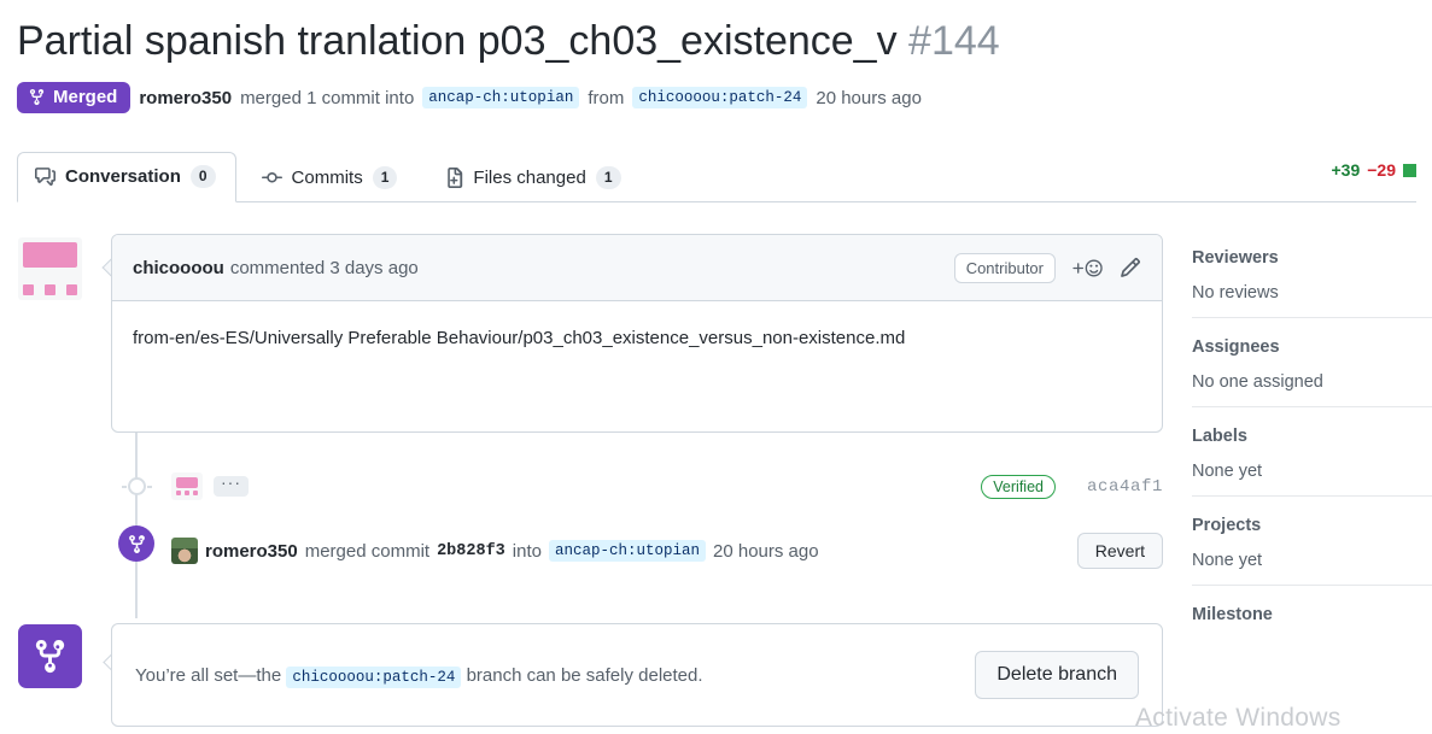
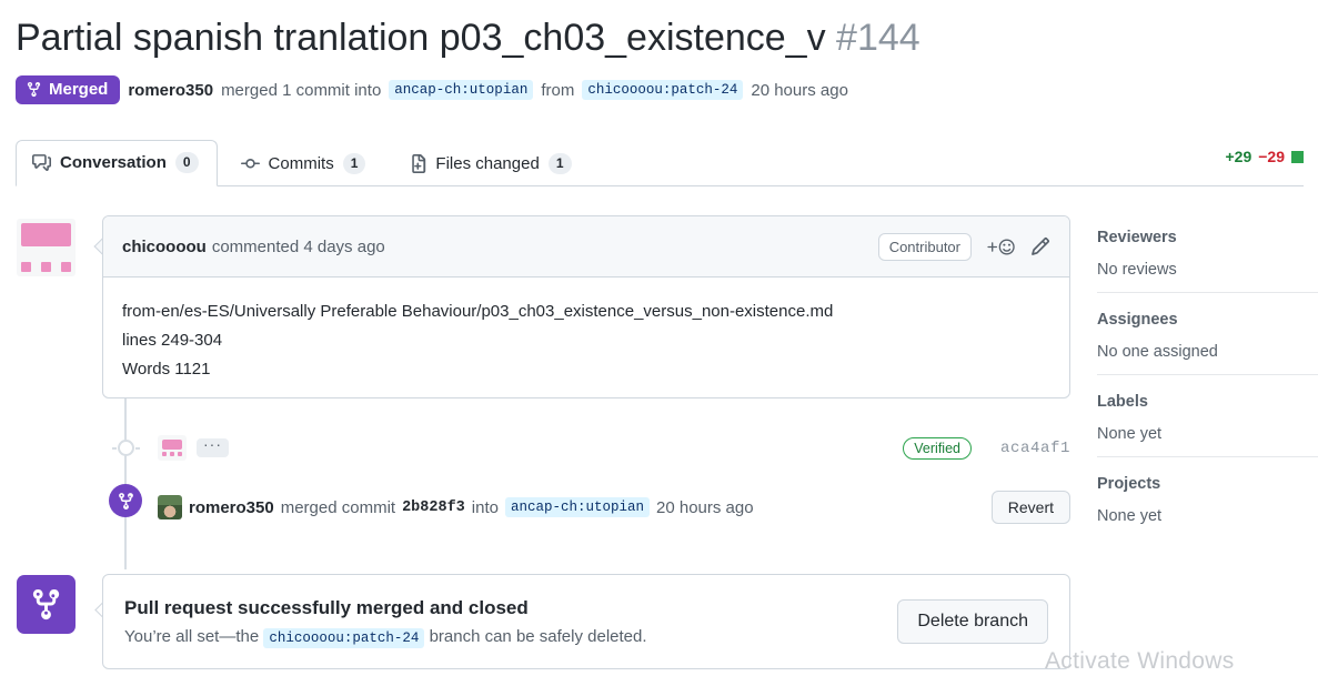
  Partial spanish tranlation p03_ch03_existence_v #144
  Merged
  romero350
  merged 1 commit into
  ancap-ch:utopian
  from
  chicoooou:patch-24
  20 hours ago
  Conversation
  0
  Commits
  1
  Files changed
  1
- +39
+ +29
  −29
  chicoooou
- commented 3 days ago
+ commented 4 days ago
  Contributor
  from-en/es-ES/Universally Preferable Behaviour/p03_ch03_existence_versus_non-existence.md
+ lines 249-304
+ Words 1121
  ···
  Verified
  aca4af1
  romero350
  merged commit
  2b828f3
  into
  ancap-ch:utopian
  20 hours ago
  Revert
+ Pull request successfully merged and closed
  You’re all set—the chicoooou:patch-24 branch can be safely deleted.
  Delete branch
  Reviewers
  No reviews
  Assignees
  No one assigned
  Labels
  None yet
  Projects
  None yet
- Milestone
  Activate Windows
